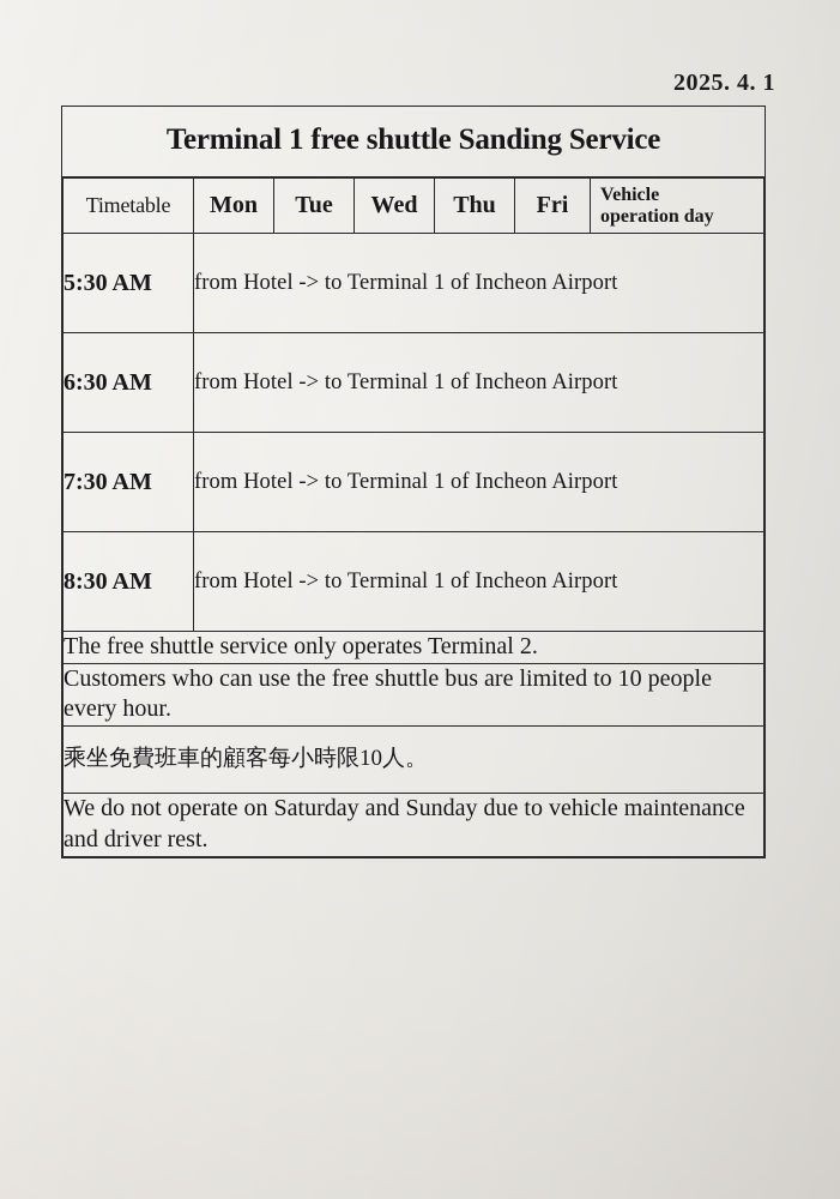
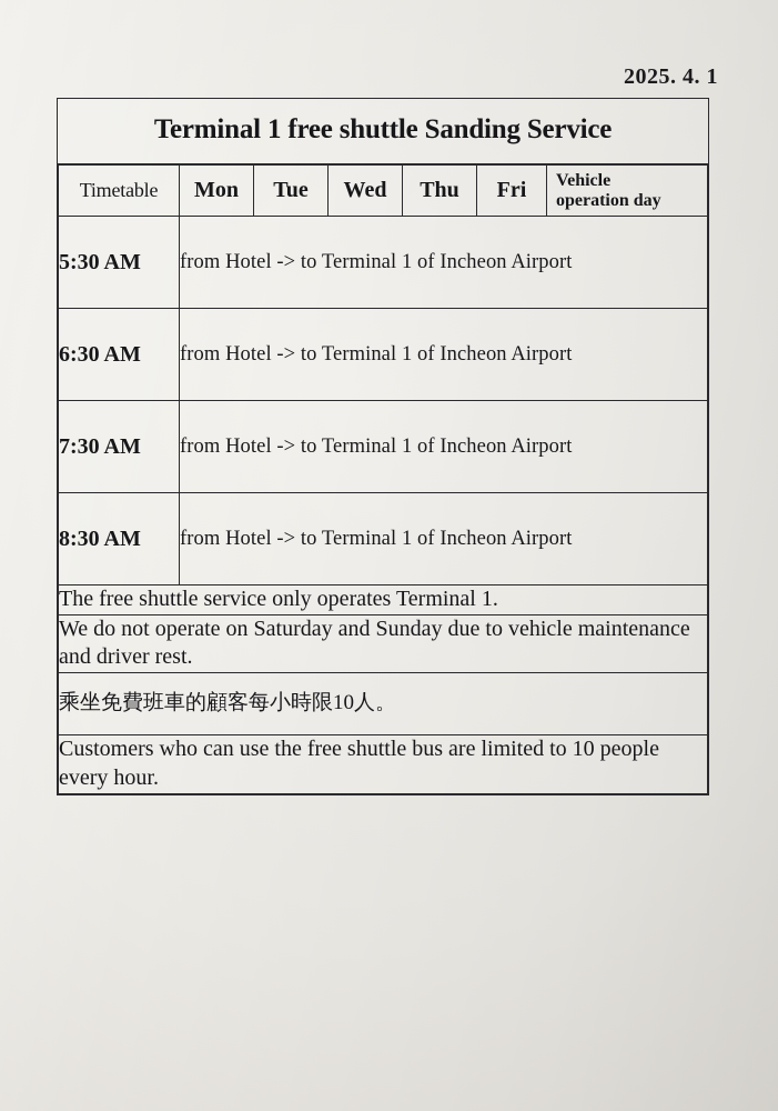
  2025. 4. 1
  Terminal 1 free shuttle Sanding Service
  Timetable	Mon	Tue	Wed	Thu	Fri	Vehicle operation day
  5:30 AM	from Hotel -> to Terminal 1 of Incheon Airport
  6:30 AM	from Hotel -> to Terminal 1 of Incheon Airport
  7:30 AM	from Hotel -> to Terminal 1 of Incheon Airport
  8:30 AM	from Hotel -> to Terminal 1 of Incheon Airport
- The free shuttle service only operates Terminal 2.
+ The free shuttle service only operates Terminal 1.
- Customers who can use the free shuttle bus are limited to 10 people every hour.
+ We do not operate on Saturday and Sunday due to vehicle maintenance and driver rest.
  乘坐免費班車的顧客每小時限10人。
- We do not operate on Saturday and Sunday due to vehicle maintenance and driver rest.
+ Customers who can use the free shuttle bus are limited to 10 people every hour.
